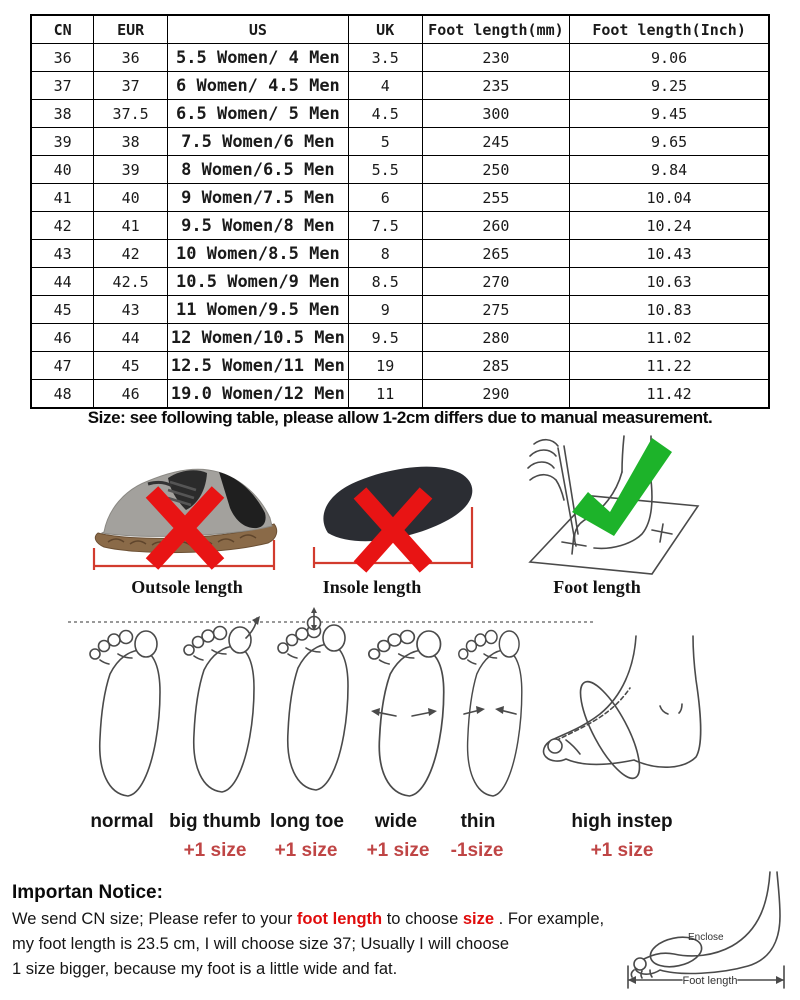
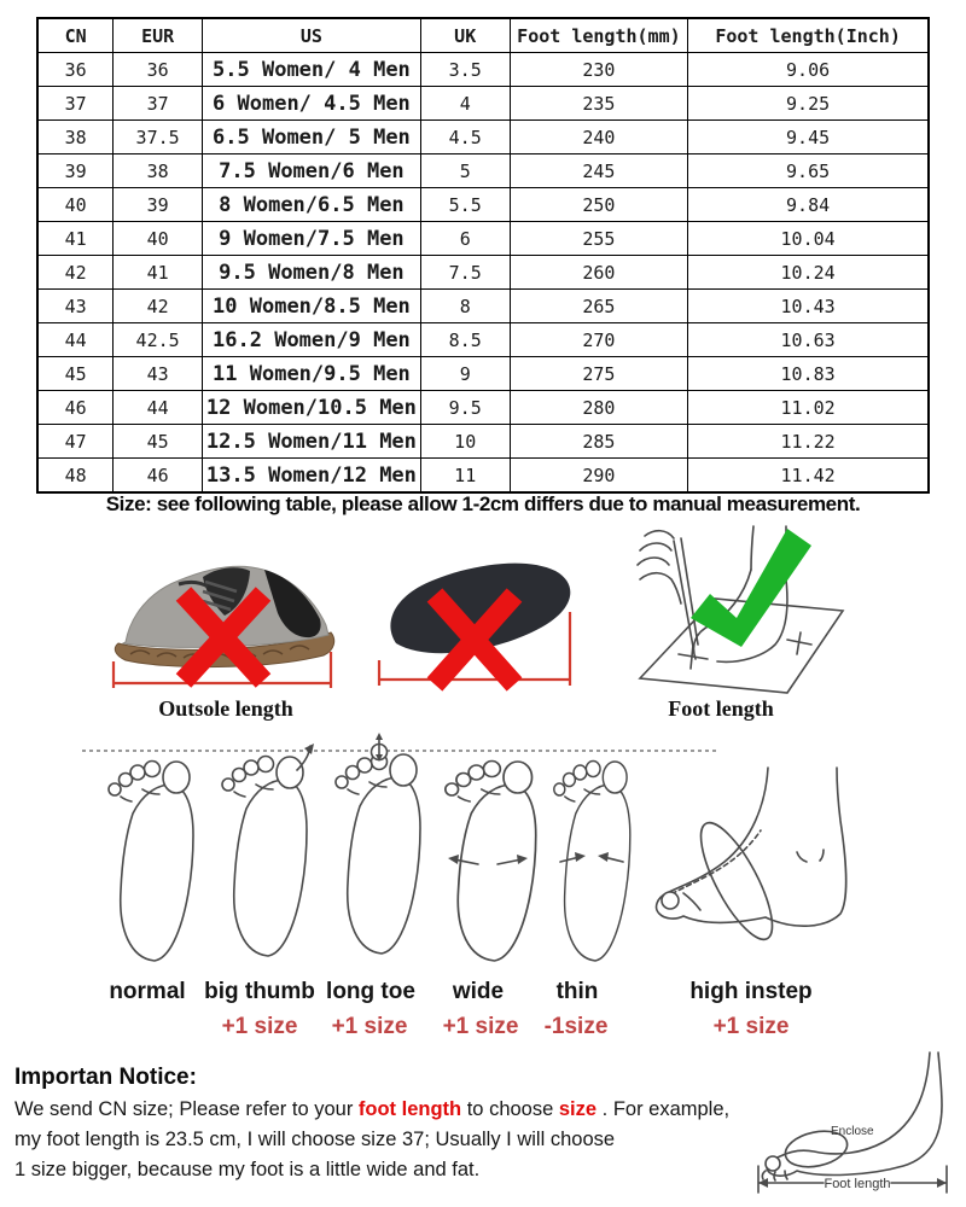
  CN	EUR	US	UK	Foot length(mm)	Foot length(Inch)
  36	36	5.5 Women/ 4 Men	3.5	230	9.06
  37	37	6 Women/ 4.5 Men	4	235	9.25
- 38	37.5	6.5 Women/ 5 Men	4.5	300	9.45
+ 38	37.5	6.5 Women/ 5 Men	4.5	240	9.45
  39	38	7.5 Women/6 Men	5	245	9.65
  40	39	8 Women/6.5 Men	5.5	250	9.84
  41	40	9 Women/7.5 Men	6	255	10.04
  42	41	9.5 Women/8 Men	7.5	260	10.24
  43	42	10 Women/8.5 Men	8	265	10.43
- 44	42.5	10.5 Women/9 Men	8.5	270	10.63
+ 44	42.5	16.2 Women/9 Men	8.5	270	10.63
  45	43	11 Women/9.5 Men	9	275	10.83
  46	44	12 Women/10.5 Men	9.5	280	11.02
- 47	45	12.5 Women/11 Men	19	285	11.22
+ 47	45	12.5 Women/11 Men	10	285	11.22
- 48	46	19.0 Women/12 Men	11	290	11.42
+ 48	46	13.5 Women/12 Men	11	290	11.42
  Size: see following table, please allow 1-2cm differs due to manual measurement.
  Outsole length
- Insole length
  Foot length
  normal
  big thumb
  long toe
  wide
  thin
  high instep
  +1 size
  +1 size
  +1 size
  -1size
  +1 size
  Importan Notice:
  We send CN size; Please refer to your foot length to choose size . For example,
  my foot length is 23.5 cm, I will choose size 37; Usually I will choose
  1 size bigger, because my foot is a little wide and fat.
  Enclose
  Foot length
